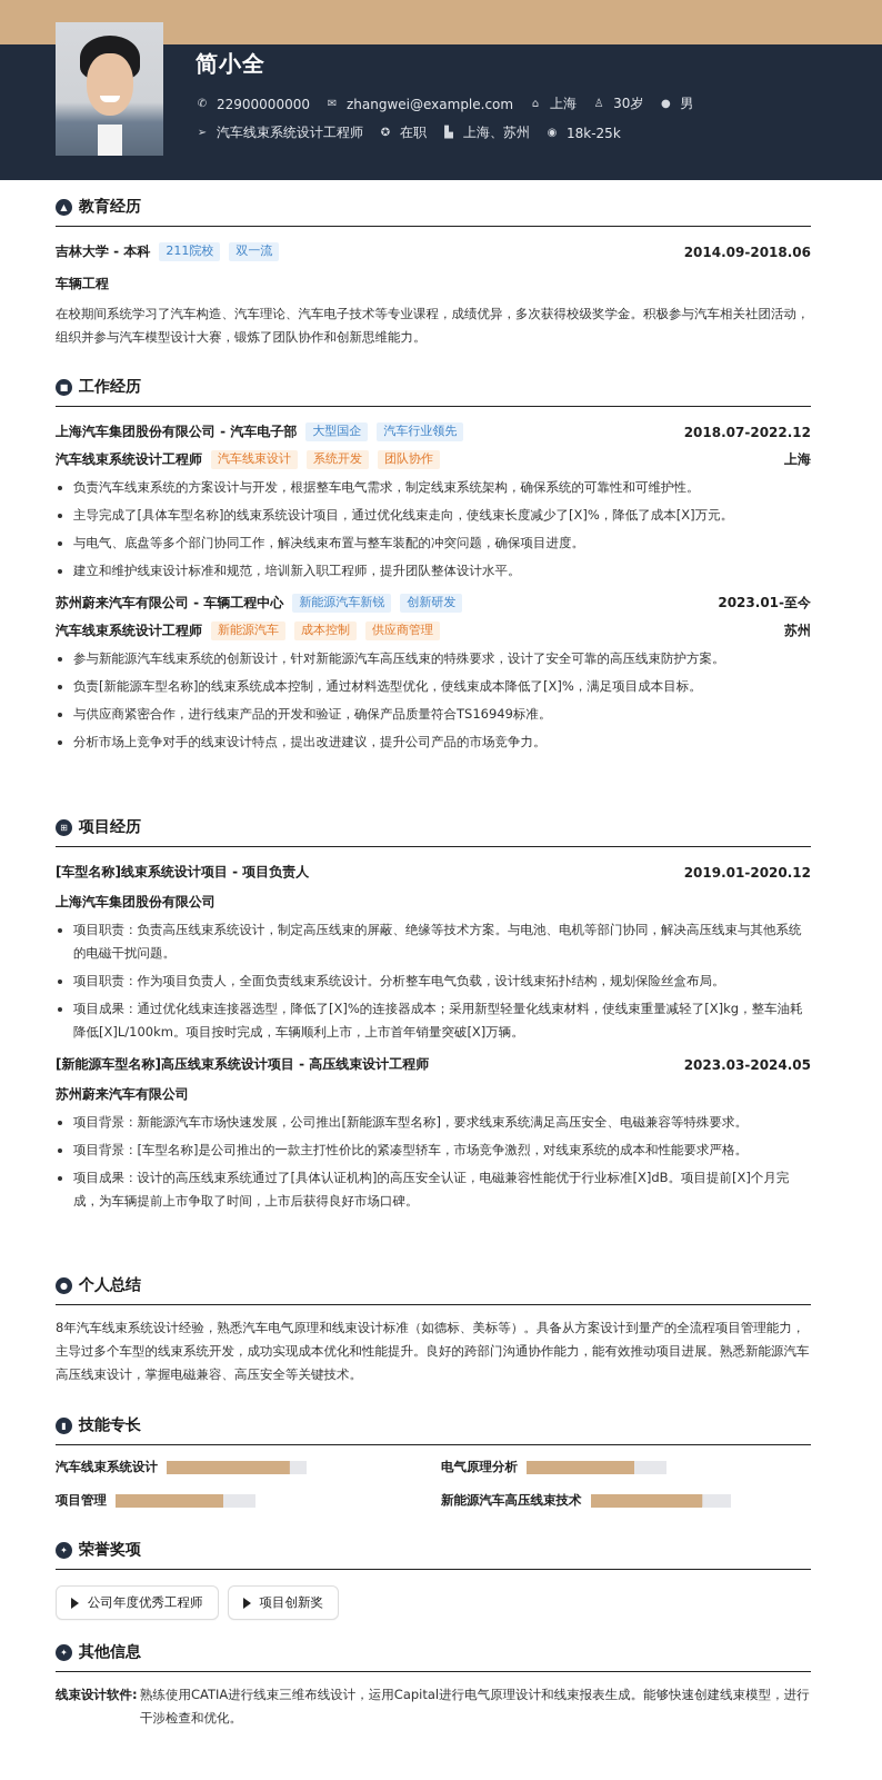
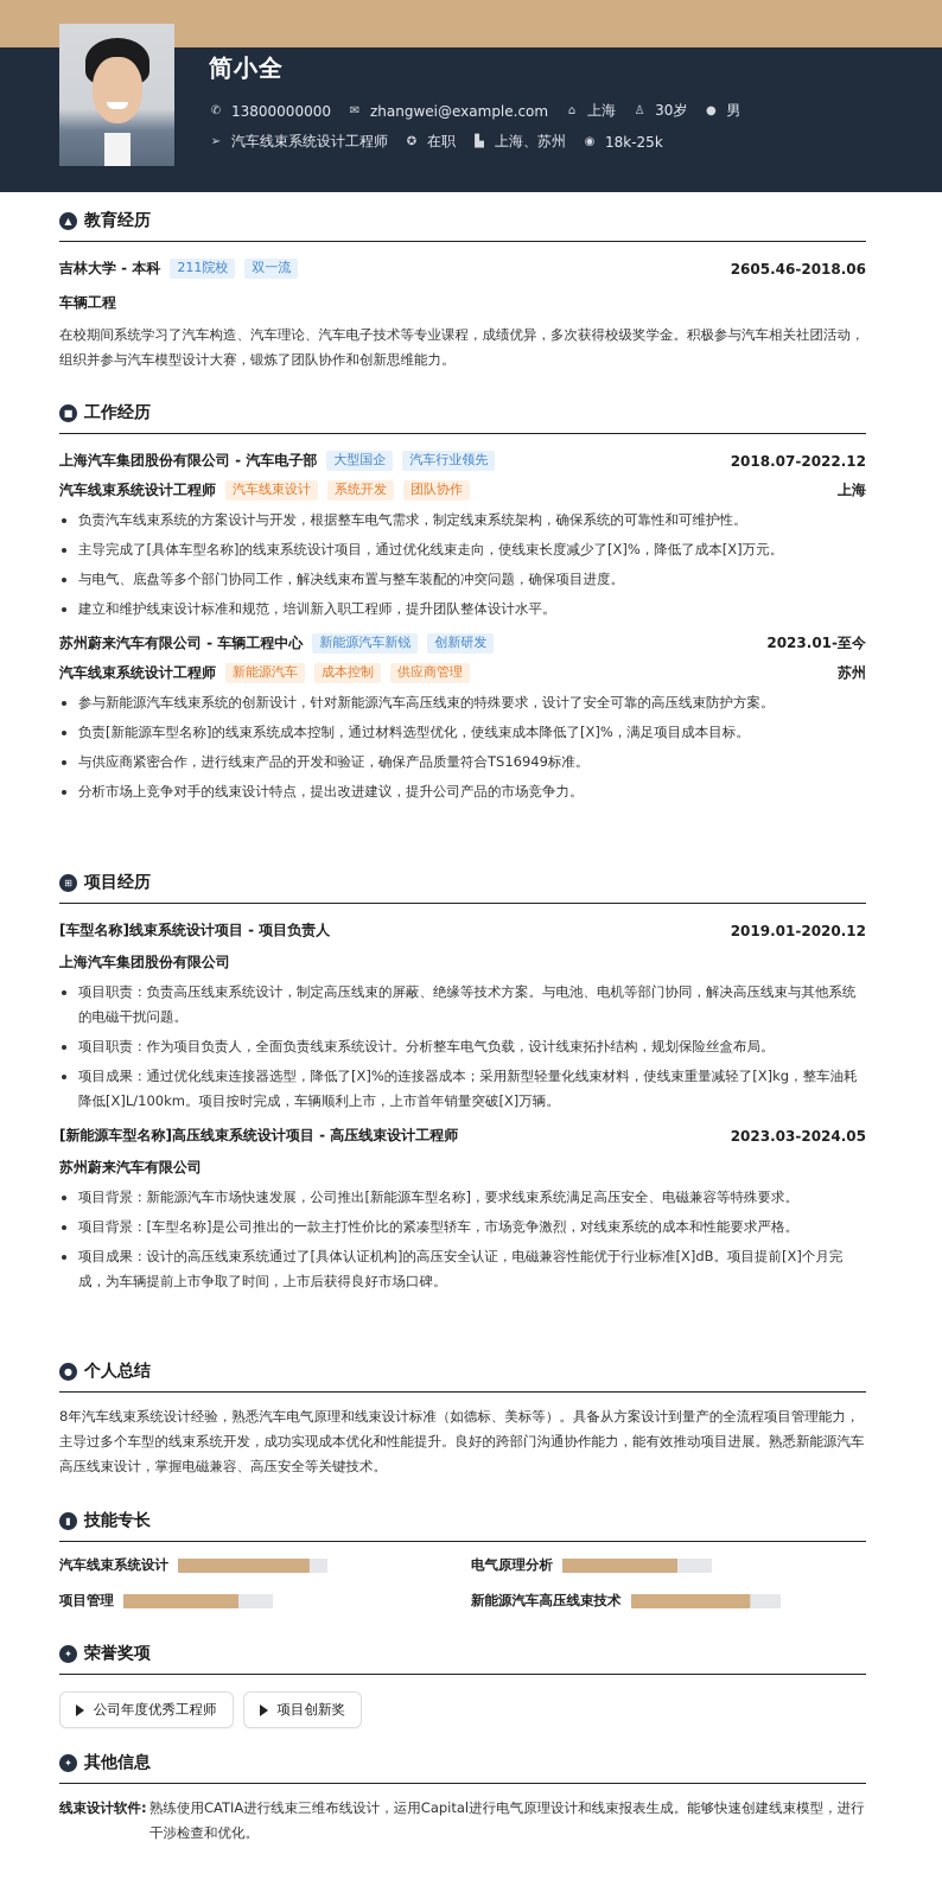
  简小全
  ✆
- 22900000000
+ 13800000000
  ✉
  zhangwei@example.com
  ⌂
  上海
  ♙
  30岁
  ●
  男
  ➢
  汽车线束系统设计工程师
  ✪
  在职
  ▙
  上海、苏州
  ◉
  18k-25k
  ▲
  教育经历
  吉林大学 - 本科
  211院校
  双一流
- 2014.09-2018.06
+ 2605.46-2018.06
  车辆工程
  在校期间系统学习了汽车构造、汽车理论、汽车电子技术等专业课程，成绩优异，多次获得校级奖学金。积极参与汽车相关社团活动，组织并参与汽车模型设计大赛，锻炼了团队协作和创新思维能力。
  ■
  工作经历
  上海汽车集团股份有限公司 - 汽车电子部
  大型国企
  汽车行业领先
  2018.07-2022.12
  汽车线束系统设计工程师
  汽车线束设计
  系统开发
  团队协作
  上海
  负责汽车线束系统的方案设计与开发，根据整车电气需求，制定线束系统架构，确保系统的可靠性和可维护性。
  主导完成了[具体车型名称]的线束系统设计项目，通过优化线束走向，使线束长度减少了[X]%，降低了成本[X]万元。
  与电气、底盘等多个部门协同工作，解决线束布置与整车装配的冲突问题，确保项目进度。
  建立和维护线束设计标准和规范，培训新入职工程师，提升团队整体设计水平。
  苏州蔚来汽车有限公司 - 车辆工程中心
  新能源汽车新锐
  创新研发
  2023.01-至今
  汽车线束系统设计工程师
  新能源汽车
  成本控制
  供应商管理
  苏州
  参与新能源汽车线束系统的创新设计，针对新能源汽车高压线束的特殊要求，设计了安全可靠的高压线束防护方案。
  负责[新能源车型名称]的线束系统成本控制，通过材料选型优化，使线束成本降低了[X]%，满足项目成本目标。
  与供应商紧密合作，进行线束产品的开发和验证，确保产品质量符合TS16949标准。
  分析市场上竞争对手的线束设计特点，提出改进建议，提升公司产品的市场竞争力。
  ⊞
  项目经历
  [车型名称]线束系统设计项目 - 项目负责人
  2019.01-2020.12
  上海汽车集团股份有限公司
  项目职责：负责高压线束系统设计，制定高压线束的屏蔽、绝缘等技术方案。与电池、电机等部门协同，解决高压线束与其他系统的电磁干扰问题。
  项目职责：作为项目负责人，全面负责线束系统设计。分析整车电气负载，设计线束拓扑结构，规划保险丝盒布局。
  项目成果：通过优化线束连接器选型，降低了[X]%的连接器成本；采用新型轻量化线束材料，使线束重量减轻了[X]kg，整车油耗降低[X]L/100km。项目按时完成，车辆顺利上市，上市首年销量突破[X]万辆。
  [新能源车型名称]高压线束系统设计项目 - 高压线束设计工程师
  2023.03-2024.05
  苏州蔚来汽车有限公司
  项目背景：新能源汽车市场快速发展，公司推出[新能源车型名称]，要求线束系统满足高压安全、电磁兼容等特殊要求。
  项目背景：[车型名称]是公司推出的一款主打性价比的紧凑型轿车，市场竞争激烈，对线束系统的成本和性能要求严格。
  项目成果：设计的高压线束系统通过了[具体认证机构]的高压安全认证，电磁兼容性能优于行业标准[X]dB。项目提前[X]个月完成，为车辆提前上市争取了时间，上市后获得良好市场口碑。
  ●
  个人总结
  8年汽车线束系统设计经验，熟悉汽车电气原理和线束设计标准（如德标、美标等）。具备从方案设计到量产的全流程项目管理能力，主导过多个车型的线束系统开发，成功实现成本优化和性能提升。良好的跨部门沟通协作能力，能有效推动项目进展。熟悉新能源汽车高压线束设计，掌握电磁兼容、高压安全等关键技术。
  ▮
  技能专长
  汽车线束系统设计
  电气原理分析
  项目管理
  新能源汽车高压线束技术
  ✦
  荣誉奖项
  公司年度优秀工程师
  项目创新奖
  ✦
  其他信息
  线束设计软件:
  熟练使用CATIA进行线束三维布线设计，运用Capital进行电气原理设计和线束报表生成。能够快速创建线束模型，进行干涉检查和优化。
